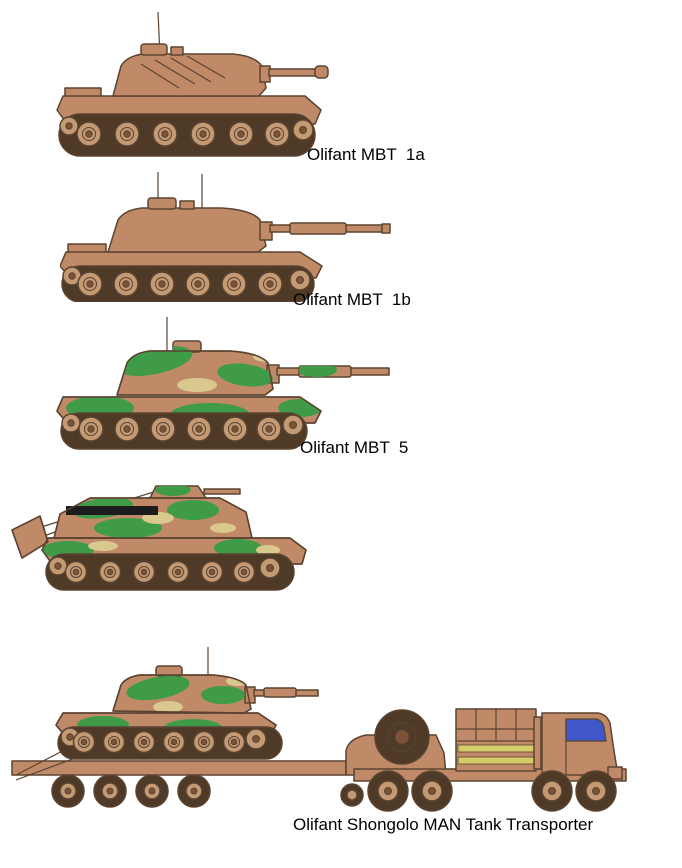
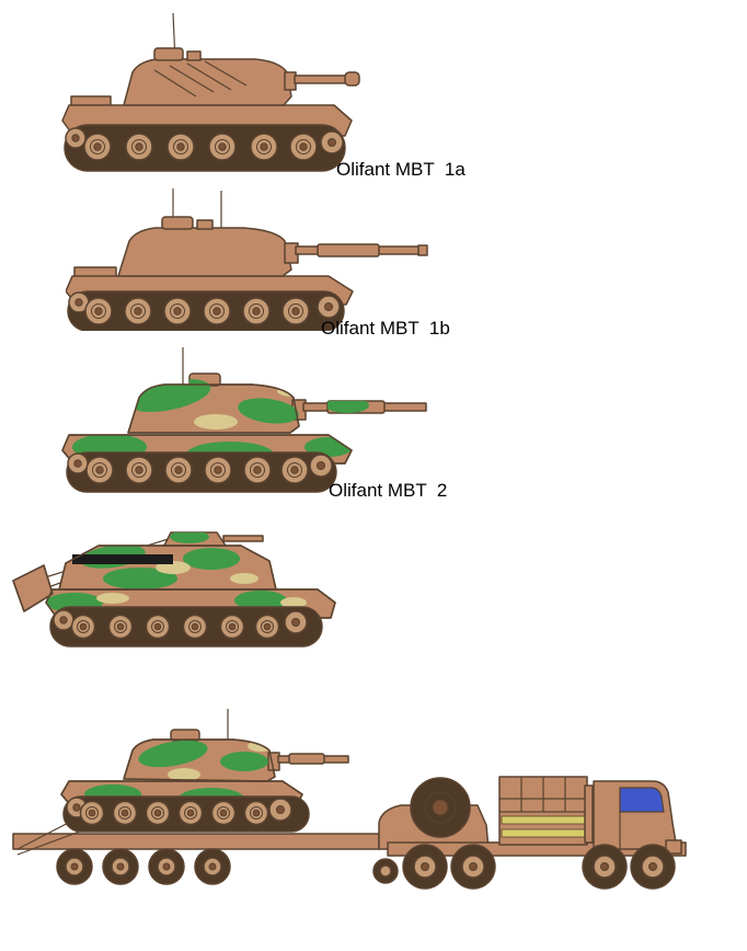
  Olifant MBT 1a
  Olifant MBT 1b
- Olifant MBT 5
+ Olifant MBT 2
- Olifant Shongolo MAN Tank Transporter
